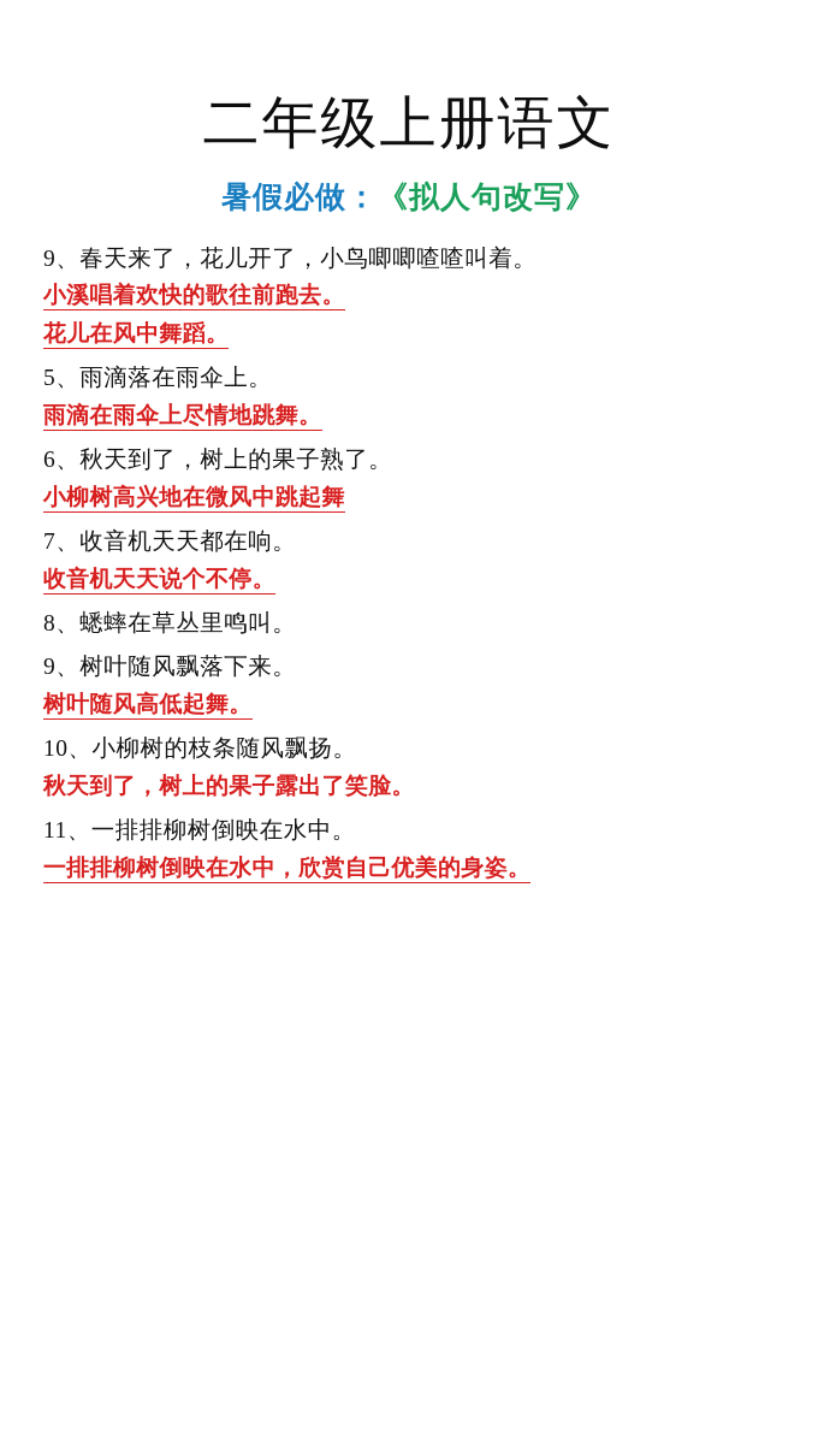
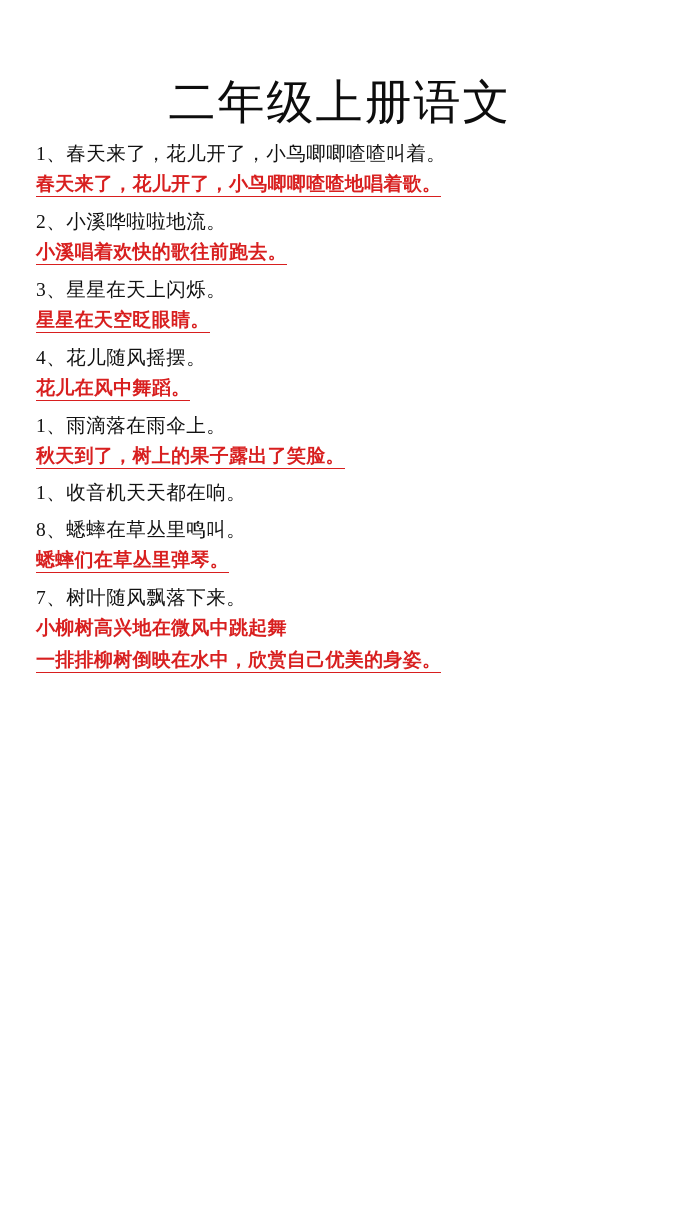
  二年级上册语文
- 暑假必做：《拟人句改写》
- 9、春天来了，花儿开了，小鸟唧唧喳喳叫着。
+ 1、春天来了，花儿开了，小鸟唧唧喳喳叫着。
+ 春天来了，花儿开了，小鸟唧唧喳喳地唱着歌。
+ 2、小溪哗啦啦地流。
  小溪唱着欢快的歌往前跑去。
+ 3、星星在天上闪烁。
+ 星星在天空眨眼睛。
+ 4、花儿随风摇摆。
  花儿在风中舞蹈。
- 5、雨滴落在雨伞上。
+ 1、雨滴落在雨伞上。
- 雨滴在雨伞上尽情地跳舞。
- 6、秋天到了，树上的果子熟了。
- 小柳树高兴地在微风中跳起舞
+ 秋天到了，树上的果子露出了笑脸。
- 7、收音机天天都在响。
+ 1、收音机天天都在响。
- 收音机天天说个不停。
  8、蟋蟀在草丛里鸣叫。
+ 蟋蟀们在草丛里弹琴。
- 9、树叶随风飘落下来。
+ 7、树叶随风飘落下来。
- 树叶随风高低起舞。
- 10、小柳树的枝条随风飘扬。
- 秋天到了，树上的果子露出了笑脸。
+ 小柳树高兴地在微风中跳起舞
- 11、一排排柳树倒映在水中。
  一排排柳树倒映在水中，欣赏自己优美的身姿。
